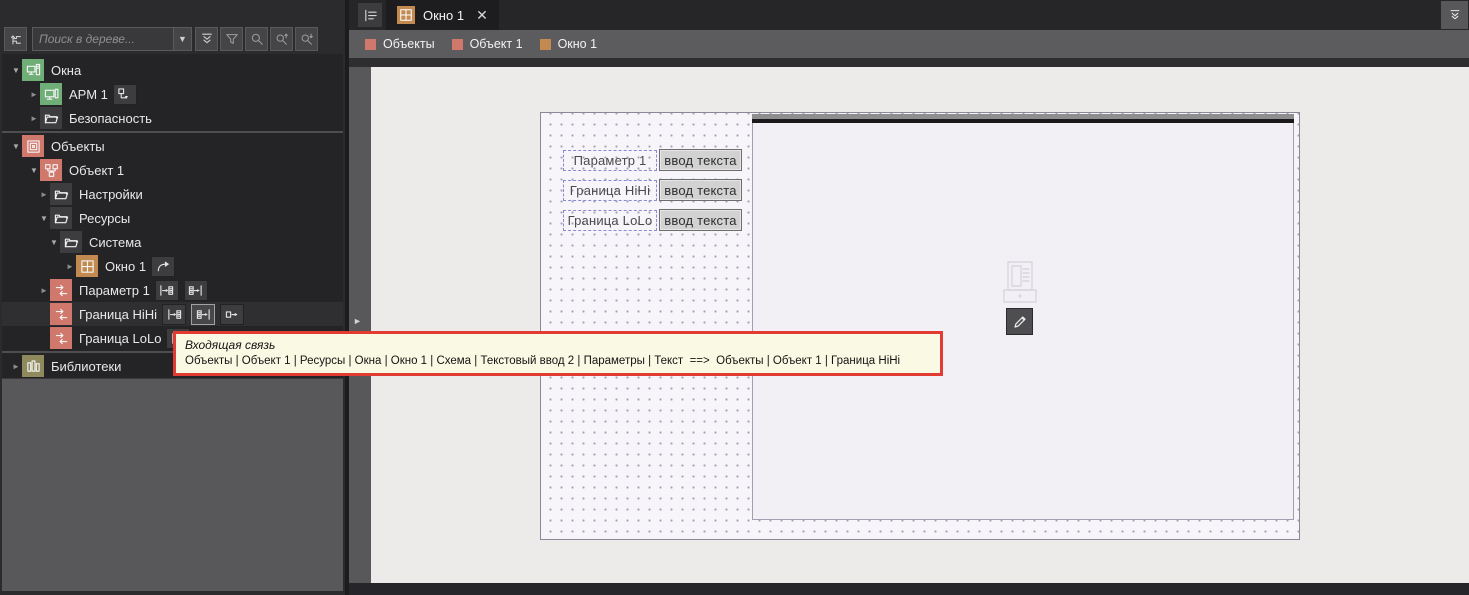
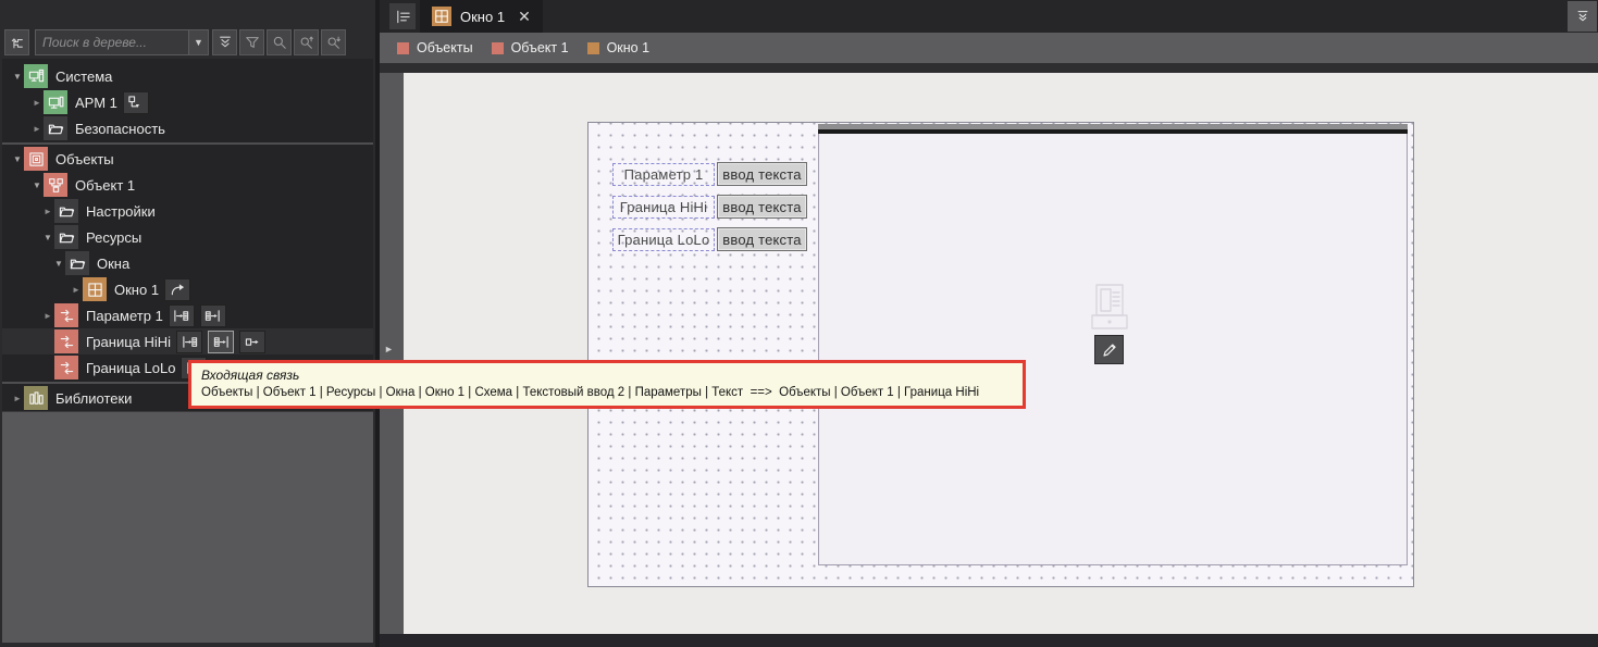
  Поиск в дереве...
  ▼
  ▼
- Окна
+ Система
  ►
  АРМ 1
  ►
  Безопасность
  ▼
  Объекты
  ▼
  Объект 1
  ►
  Настройки
  ▼
  Ресурсы
  ▼
- Система
+ Окна
  ►
  Окно 1
  ►
  Параметр 1
  Граница HiHi
  Граница LoLo
  ►
  Библиотеки
  Окно 1
  ✕
  Объекты
  Объект 1
  Окно 1
  ►
  Параметр 1
  ввод текста
  Граница HiHi
  ввод текста
  Граница LoLo
  ввод текста
  Входящая связь
  Объекты | Объект 1 | Ресурсы | Окна | Окно 1 | Схема | Текстовый ввод 2 | Параметры | Текст ==> Объекты | Объект 1 | Граница HiHi
